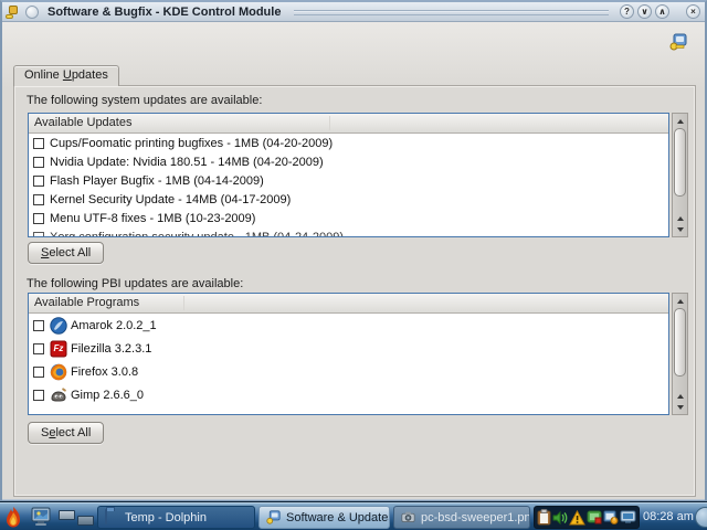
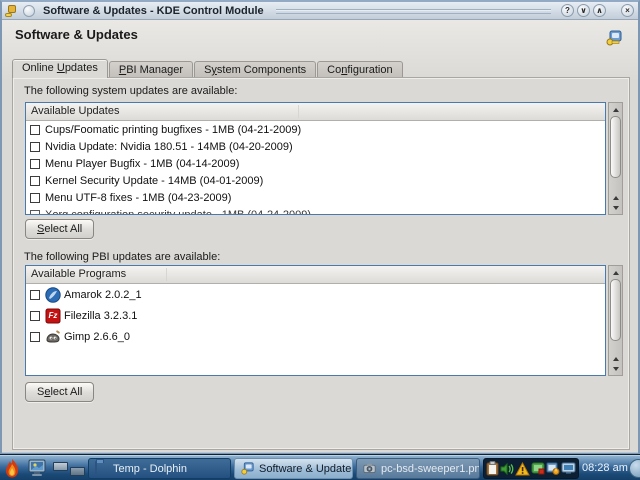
- Software & Bugfix - KDE Control Module
+ Software & Updates - KDE Control Module
  ?
  ∨
  ∧
  ×
+ Software & Updates
  Online Updates
+ PBI Manager
+ System Components
+ Configuration
  The following system updates are available:
  Available Updates
- Cups/Foomatic printing bugfixes - 1MB (04-20-2009)
+ Cups/Foomatic printing bugfixes - 1MB (04-21-2009)
  Nvidia Update: Nvidia 180.51 - 14MB (04-20-2009)
- Flash Player Bugfix - 1MB (04-14-2009)
+ Menu Player Bugfix - 1MB (04-14-2009)
- Kernel Security Update - 14MB (04-17-2009)
+ Kernel Security Update - 14MB (04-01-2009)
- Menu UTF-8 fixes - 1MB (10-23-2009)
+ Menu UTF-8 fixes - 1MB (04-23-2009)
  Select All
  The following PBI updates are available:
  Available Programs
  Amarok 2.0.2_1
  Fz
  Filezilla 3.2.3.1
- Firefox 3.0.8
  Gimp 2.6.6_0
  Select All
  Temp - Dolphin
  Software & Update
  pc-bsd-sweeper1.pn
  08:28 am
